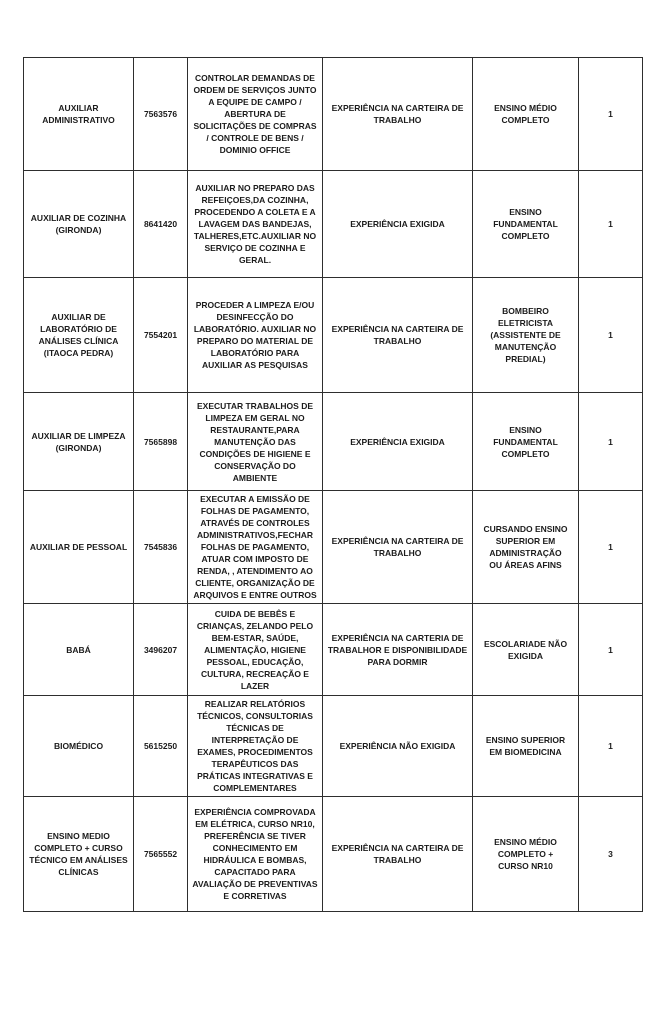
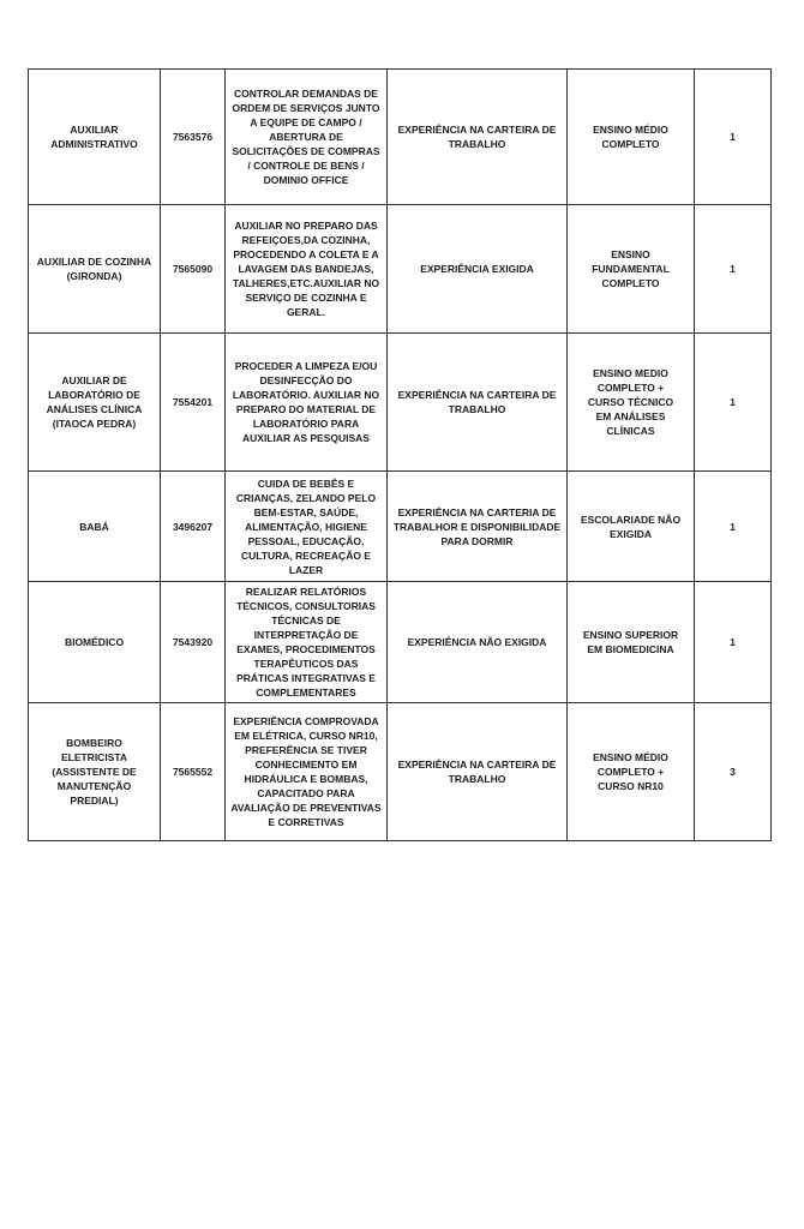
  AUXILIAR ADMINISTRATIVO	7563576	CONTROLAR DEMANDAS DE ORDEM DE SERVIÇOS JUNTO A EQUIPE DE CAMPO / ABERTURA DE SOLICITAÇÕES DE COMPRAS / CONTROLE DE BENS / DOMINIO OFFICE	EXPERIÊNCIA NA CARTEIRA DE TRABALHO	ENSINO MÉDIO COMPLETO	1
- AUXILIAR DE COZINHA (GIRONDA)	8641420	AUXILIAR NO PREPARO DAS REFEIÇOES,DA COZINHA, PROCEDENDO A COLETA E A LAVAGEM DAS BANDEJAS, TALHERES,ETC.AUXILIAR NO SERVIÇO DE COZINHA E GERAL.	EXPERIÊNCIA EXIGIDA	ENSINO FUNDAMENTAL COMPLETO	1
+ AUXILIAR DE COZINHA (GIRONDA)	7565090	AUXILIAR NO PREPARO DAS REFEIÇOES,DA COZINHA, PROCEDENDO A COLETA E A LAVAGEM DAS BANDEJAS, TALHERES,ETC.AUXILIAR NO SERVIÇO DE COZINHA E GERAL.	EXPERIÊNCIA EXIGIDA	ENSINO FUNDAMENTAL COMPLETO	1
- AUXILIAR DE LABORATÓRIO DE ANÁLISES CLÍNICA (ITAOCA PEDRA)	7554201	PROCEDER A LIMPEZA E/OU DESINFECÇÃO DO LABORATÓRIO. AUXILIAR NO PREPARO DO MATERIAL DE LABORATÓRIO PARA AUXILIAR AS PESQUISAS	EXPERIÊNCIA NA CARTEIRA DE TRABALHO	BOMBEIRO ELETRICISTA (ASSISTENTE DE MANUTENÇÃO PREDIAL)	1
+ AUXILIAR DE LABORATÓRIO DE ANÁLISES CLÍNICA (ITAOCA PEDRA)	7554201	PROCEDER A LIMPEZA E/OU DESINFECÇÃO DO LABORATÓRIO. AUXILIAR NO PREPARO DO MATERIAL DE LABORATÓRIO PARA AUXILIAR AS PESQUISAS	EXPERIÊNCIA NA CARTEIRA DE TRABALHO	ENSINO MEDIO COMPLETO + CURSO TÉCNICO EM ANÁLISES CLÍNICAS	1
- AUXILIAR DE LIMPEZA (GIRONDA)	7565898	EXECUTAR TRABALHOS DE LIMPEZA EM GERAL NO RESTAURANTE,PARA MANUTENÇÃO DAS CONDIÇÕES DE HIGIENE E CONSERVAÇÃO DO AMBIENTE	EXPERIÊNCIA EXIGIDA	ENSINO FUNDAMENTAL COMPLETO	1
- AUXILIAR DE PESSOAL	7545836	EXECUTAR A EMISSÃO DE FOLHAS DE PAGAMENTO, ATRAVÉS DE CONTROLES ADMINISTRATIVOS,FECHAR FOLHAS DE PAGAMENTO, ATUAR COM IMPOSTO DE RENDA, , ATENDIMENTO AO CLIENTE, ORGANIZAÇÃO DE ARQUIVOS E ENTRE OUTROS	EXPERIÊNCIA NA CARTEIRA DE TRABALHO	CURSANDO ENSINO SUPERIOR EM ADMINISTRAÇÃO OU ÁREAS AFINS	1
  BABÁ	3496207	CUIDA DE BEBÊS E CRIANÇAS, ZELANDO PELO BEM-ESTAR, SAÚDE, ALIMENTAÇÃO, HIGIENE PESSOAL, EDUCAÇÃO, CULTURA, RECREAÇÃO E LAZER	EXPERIÊNCIA NA CARTERIA DE TRABALHOR E DISPONIBILIDADE PARA DORMIR	ESCOLARIADE NÃO EXIGIDA	1
- BIOMÉDICO	5615250	REALIZAR RELATÓRIOS TÉCNICOS, CONSULTORIAS TÉCNICAS DE INTERPRETAÇÃO DE EXAMES, PROCEDIMENTOS TERAPÊUTICOS DAS PRÁTICAS INTEGRATIVAS E COMPLEMENTARES	EXPERIÊNCIA NÃO EXIGIDA	ENSINO SUPERIOR EM BIOMEDICINA	1
+ BIOMÉDICO	7543920	REALIZAR RELATÓRIOS TÉCNICOS, CONSULTORIAS TÉCNICAS DE INTERPRETAÇÃO DE EXAMES, PROCEDIMENTOS TERAPÊUTICOS DAS PRÁTICAS INTEGRATIVAS E COMPLEMENTARES	EXPERIÊNCIA NÃO EXIGIDA	ENSINO SUPERIOR EM BIOMEDICINA	1
- ENSINO MEDIO COMPLETO + CURSO TÉCNICO EM ANÁLISES CLÍNICAS	7565552	EXPERIÊNCIA COMPROVADA EM ELÉTRICA, CURSO NR10, PREFERÊNCIA SE TIVER CONHECIMENTO EM HIDRÁULICA E BOMBAS, CAPACITADO PARA AVALIAÇÃO DE PREVENTIVAS E CORRETIVAS	EXPERIÊNCIA NA CARTEIRA DE TRABALHO	ENSINO MÉDIO COMPLETO + CURSO NR10	3
+ BOMBEIRO ELETRICISTA (ASSISTENTE DE MANUTENÇÃO PREDIAL)	7565552	EXPERIÊNCIA COMPROVADA EM ELÉTRICA, CURSO NR10, PREFERÊNCIA SE TIVER CONHECIMENTO EM HIDRÁULICA E BOMBAS, CAPACITADO PARA AVALIAÇÃO DE PREVENTIVAS E CORRETIVAS	EXPERIÊNCIA NA CARTEIRA DE TRABALHO	ENSINO MÉDIO COMPLETO + CURSO NR10	3
